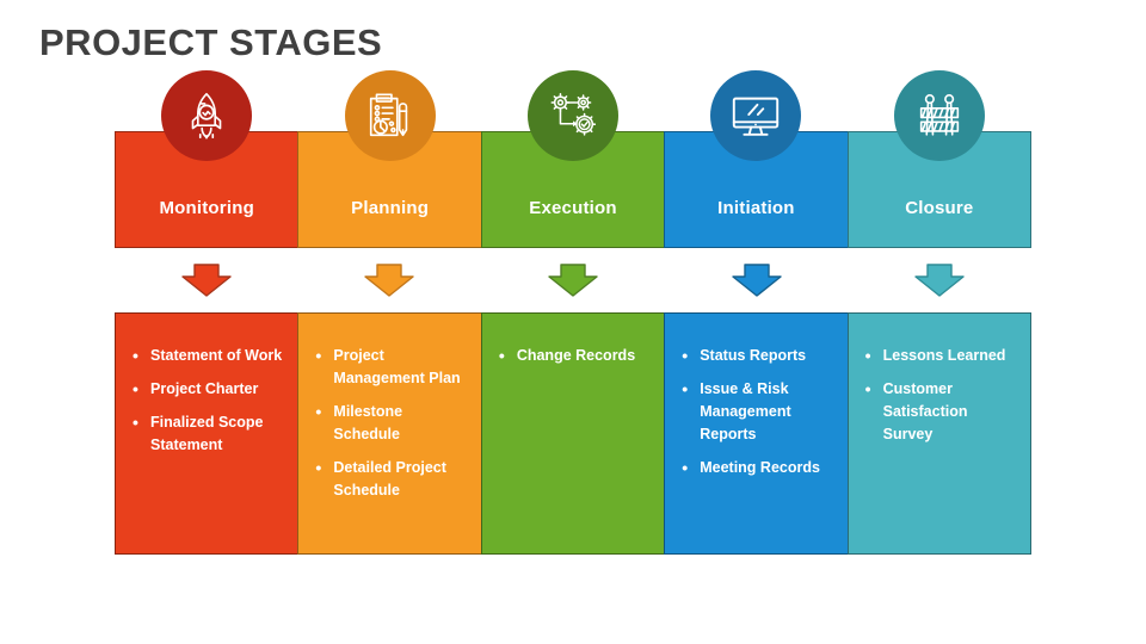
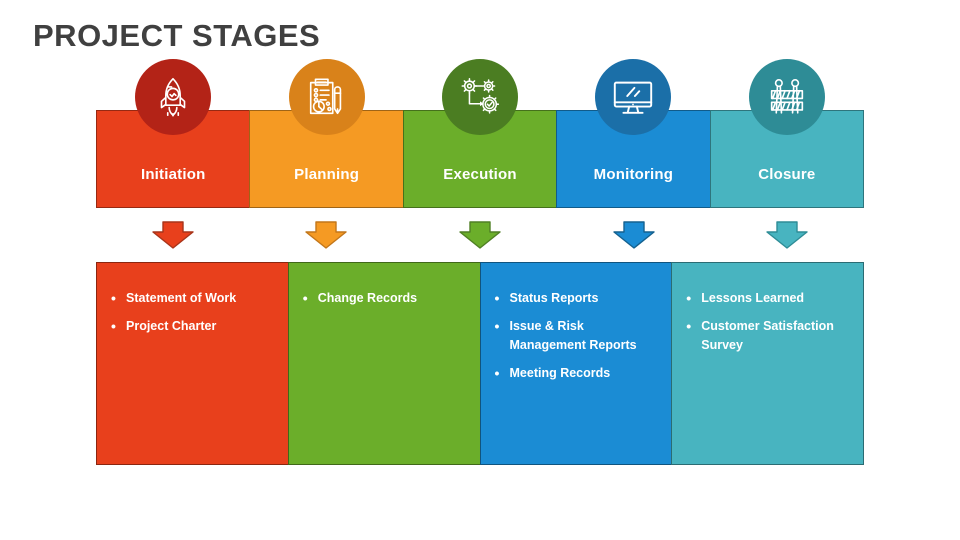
  PROJECT STAGES
- Monitoring
+ Initiation
  Planning
  Execution
- Initiation
+ Monitoring
  Closure
  Statement of Work
  Project Charter
- Finalized Scope Statement
- Project Management Plan
- Milestone Schedule
- Detailed Project Schedule
  Change Records
  Status Reports
  Issue & Risk Management Reports
  Meeting Records
  Lessons Learned
  Customer Satisfaction Survey
